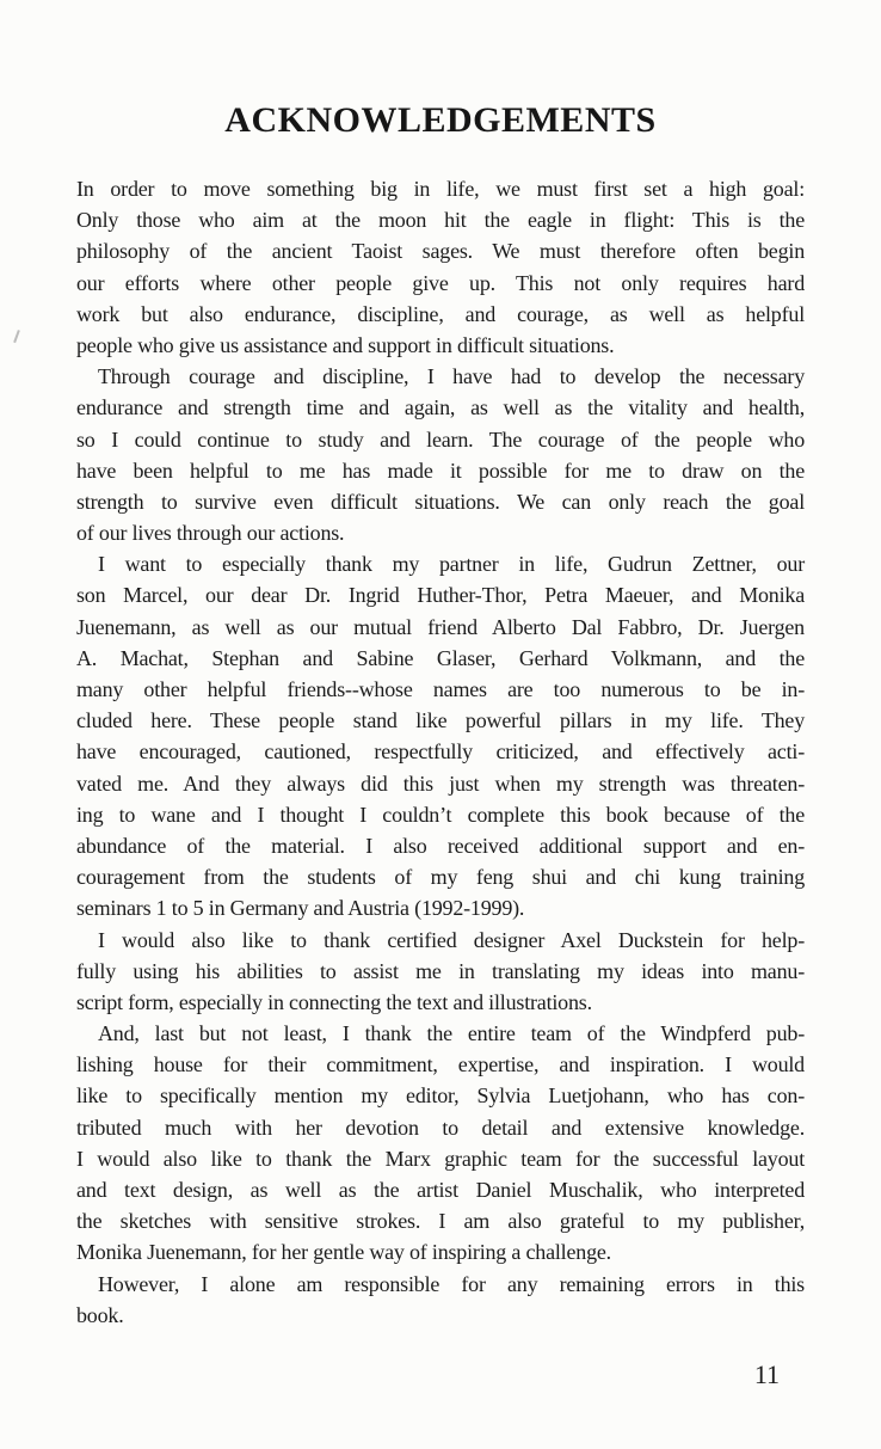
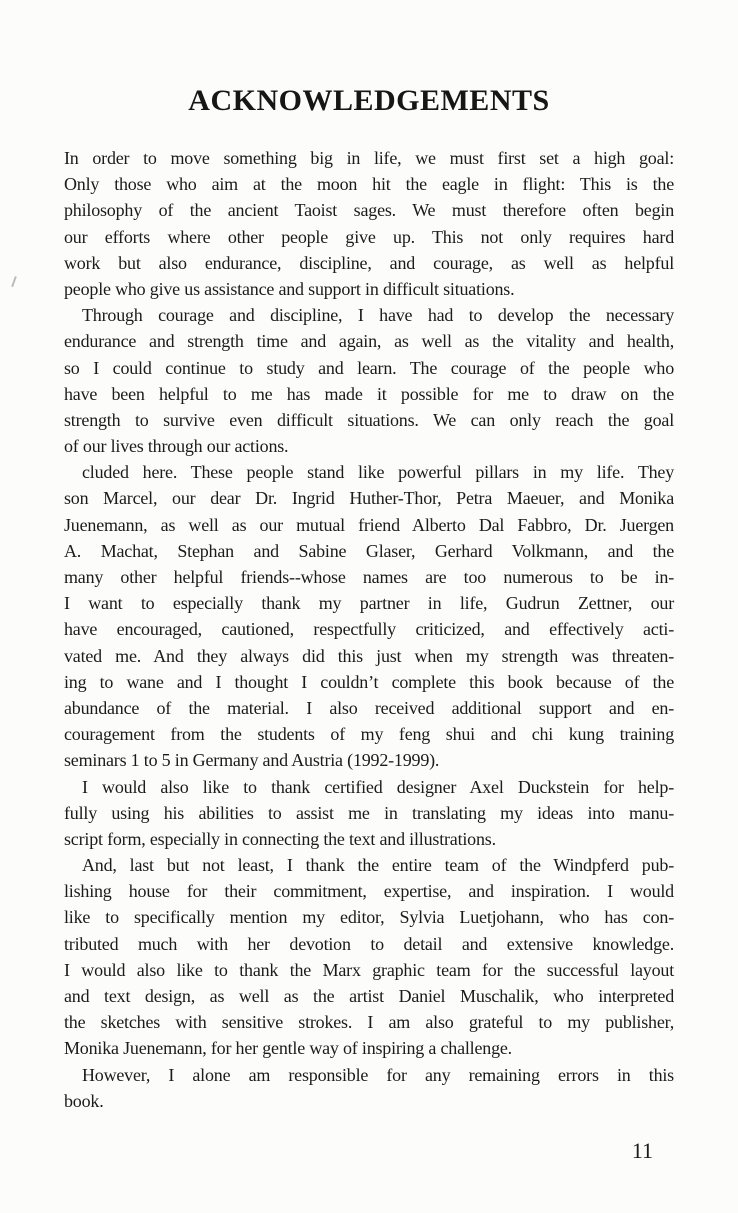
  ACKNOWLEDGEMENTS
  In order to move something big in life, we must first set a high goal:
  Only those who aim at the moon hit the eagle in flight: This is the
  philosophy of the ancient Taoist sages. We must therefore often begin
  our efforts where other people give up. This not only requires hard
  work but also endurance, discipline, and courage, as well as helpful
  people who give us assistance and support in difficult situations.
  Through courage and discipline, I have had to develop the necessary
  endurance and strength time and again, as well as the vitality and health,
  so I could continue to study and learn. The courage of the people who
  have been helpful to me has made it possible for me to draw on the
  strength to survive even difficult situations. We can only reach the goal
  of our lives through our actions.
- I want to especially thank my partner in life, Gudrun Zettner, our
+ cluded here. These people stand like powerful pillars in my life. They
  son Marcel, our dear Dr. Ingrid Huther-Thor, Petra Maeuer, and Monika
  Juenemann, as well as our mutual friend Alberto Dal Fabbro, Dr. Juergen
  A. Machat, Stephan and Sabine Glaser, Gerhard Volkmann, and the
  many other helpful friends--whose names are too numerous to be in-
- cluded here. These people stand like powerful pillars in my life. They
+ I want to especially thank my partner in life, Gudrun Zettner, our
  have encouraged, cautioned, respectfully criticized, and effectively acti-
  vated me. And they always did this just when my strength was threaten-
  ing to wane and I thought I couldn’t complete this book because of the
  abundance of the material. I also received additional support and en-
  couragement from the students of my feng shui and chi kung training
  seminars 1 to 5 in Germany and Austria (1992-1999).
  I would also like to thank certified designer Axel Duckstein for help-
  fully using his abilities to assist me in translating my ideas into manu-
  script form, especially in connecting the text and illustrations.
  And, last but not least, I thank the entire team of the Windpferd pub-
  lishing house for their commitment, expertise, and inspiration. I would
  like to specifically mention my editor, Sylvia Luetjohann, who has con-
  tributed much with her devotion to detail and extensive knowledge.
  I would also like to thank the Marx graphic team for the successful layout
  and text design, as well as the artist Daniel Muschalik, who interpreted
  the sketches with sensitive strokes. I am also grateful to my publisher,
  Monika Juenemann, for her gentle way of inspiring a challenge.
  However, I alone am responsible for any remaining errors in this
  book.
  11
